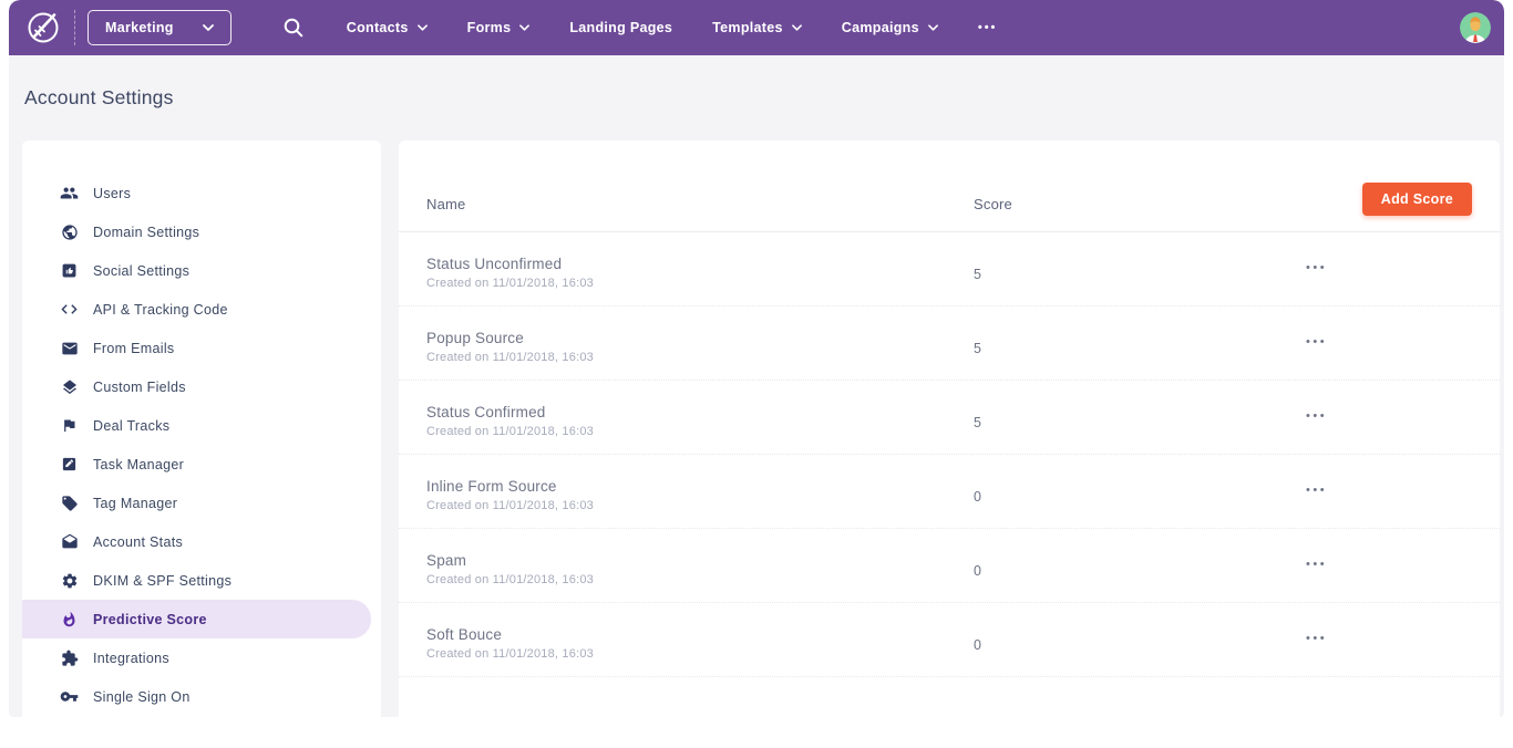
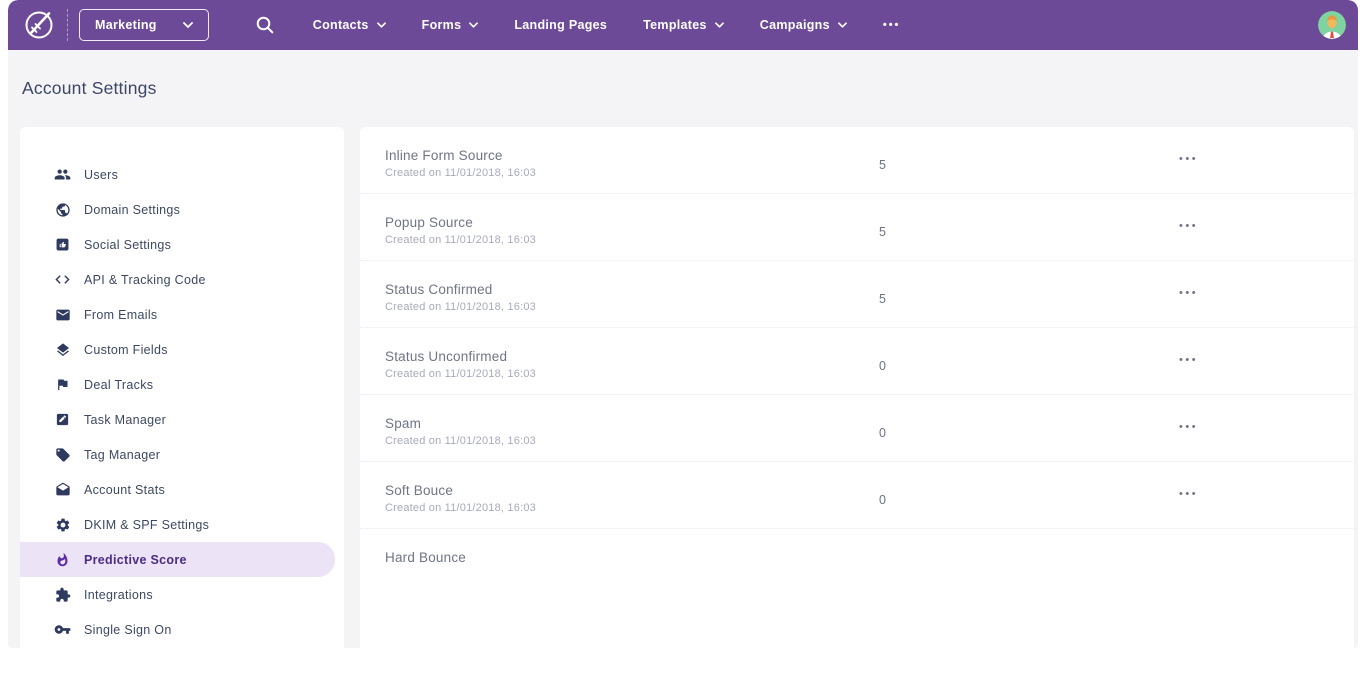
  Marketing
  Contacts
  Forms
  Landing Pages
  Templates
  Campaigns
  •••
  Account Settings
  Users
  Domain Settings
  Social Settings
  API & Tracking Code
  From Emails
  Custom Fields
  Deal Tracks
  Task Manager
  Tag Manager
  Account Stats
  DKIM & SPF Settings
  Predictive Score
  Integrations
  Single Sign On
- Name
- Score
- Add Score
- Status Unconfirmed
+ Inline Form Source
  Created on 11/01/2018, 16:03
  5
  •••
  Popup Source
  Created on 11/01/2018, 16:03
  5
  •••
  Status Confirmed
  Created on 11/01/2018, 16:03
  5
  •••
- Inline Form Source
+ Status Unconfirmed
  Created on 11/01/2018, 16:03
  0
  •••
  Spam
  Created on 11/01/2018, 16:03
  0
  •••
  Soft Bouce
  Created on 11/01/2018, 16:03
  0
  •••
+ Hard Bounce
